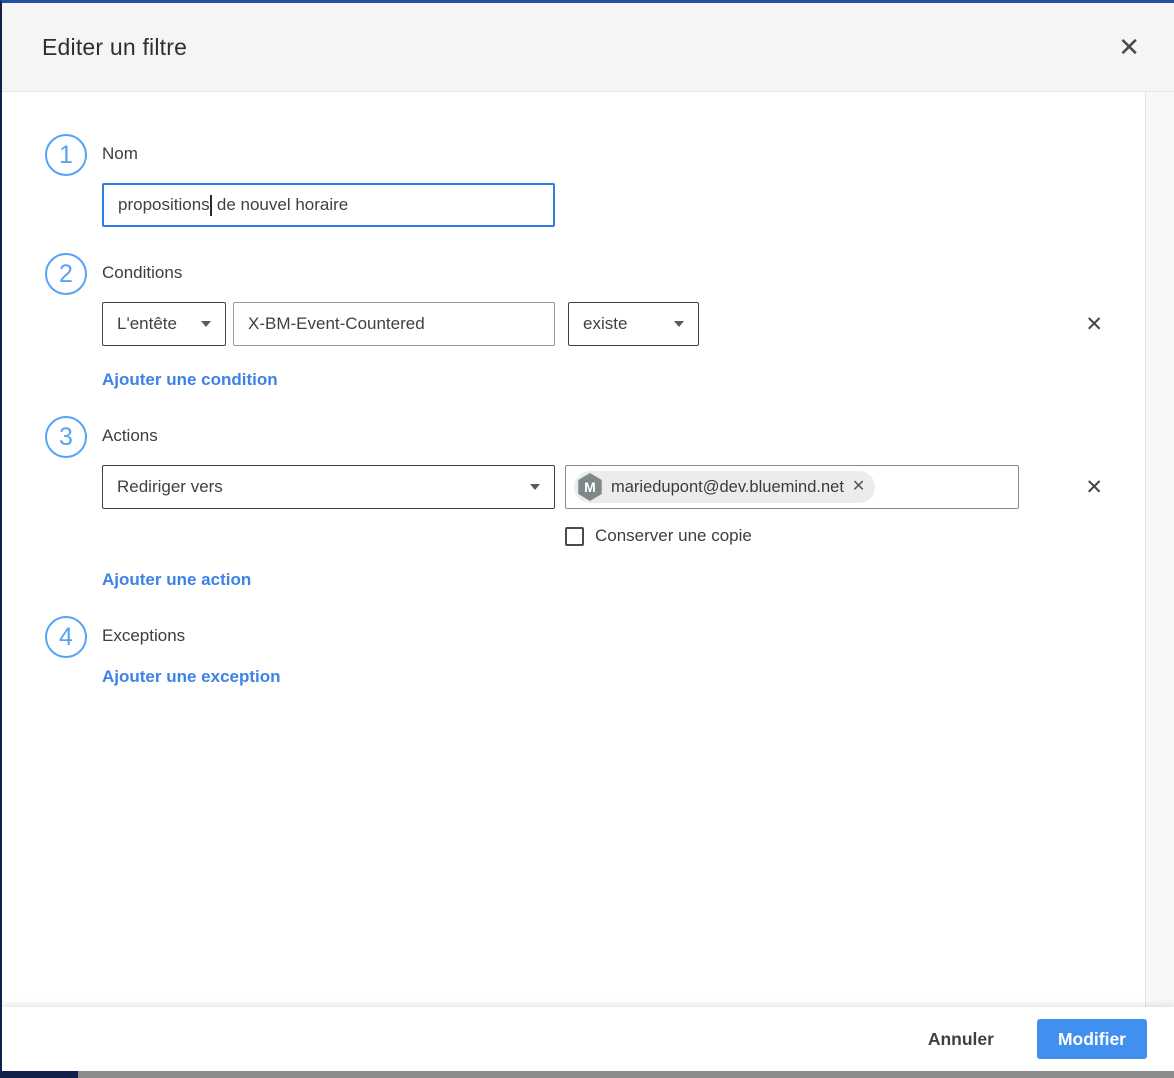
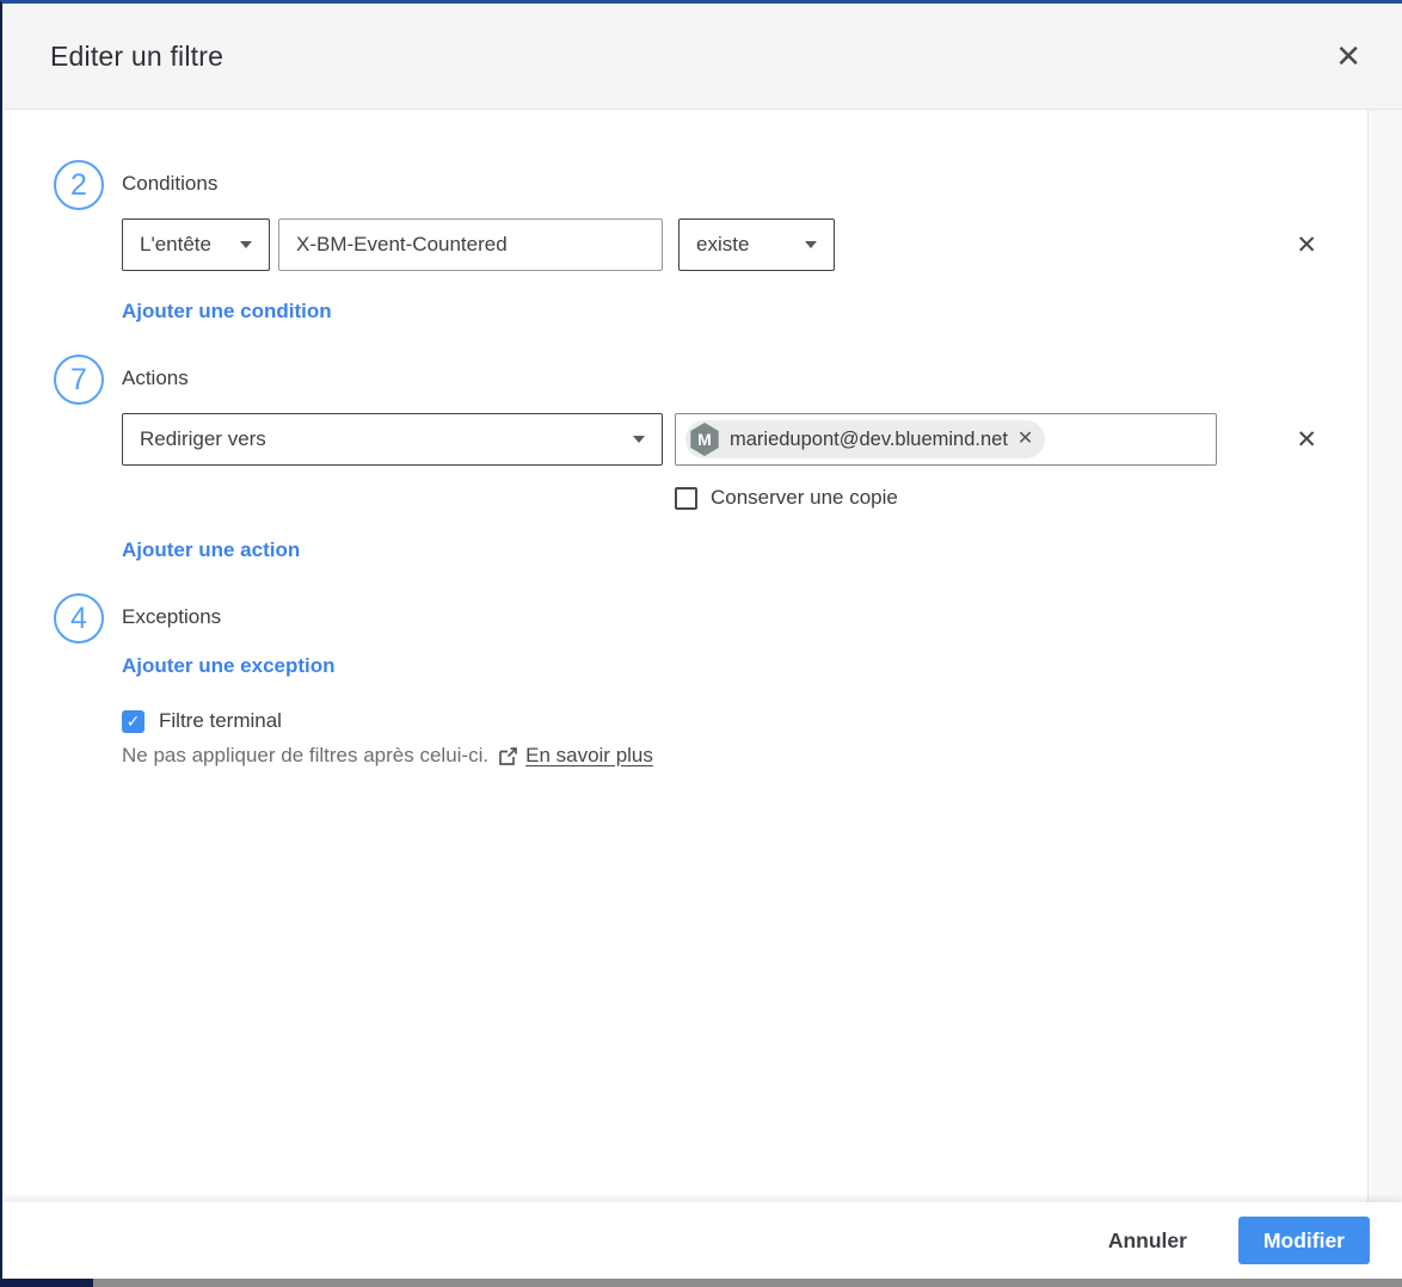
  Editer un filtre
  ✕
- 1
- Nom
- propositions
- de nouvel horaire
  2
  Conditions
  L'entête
  X-BM-Event-Countered
  existe
  ✕
  Ajouter une condition
- 3
+ 7
  Actions
  Rediriger vers
  M
  mariedupont@dev.bluemind.net
  ✕
  ✕
  Conserver une copie
  Ajouter une action
  4
  Exceptions
  Ajouter une exception
+ ✓
+ Filtre terminal
+ Ne pas appliquer de filtres après celui-ci.
+ En savoir plus
  Annuler
  Modifier
